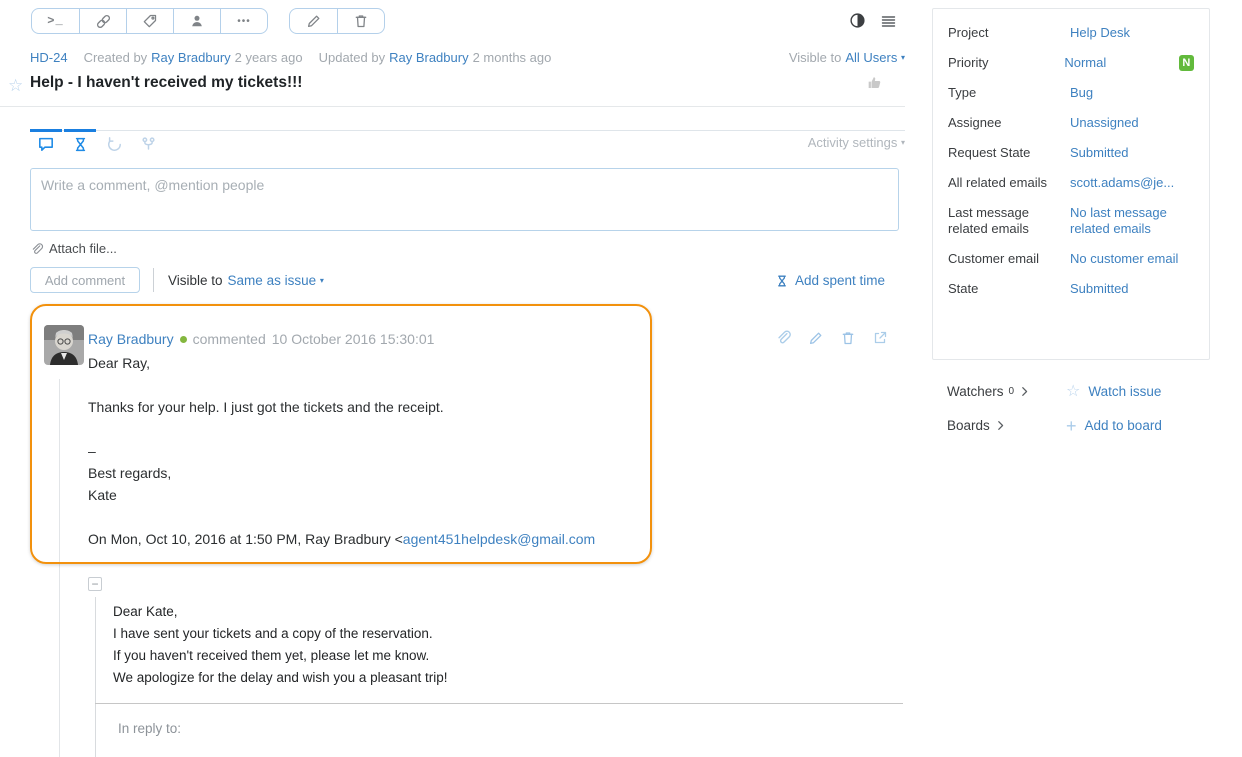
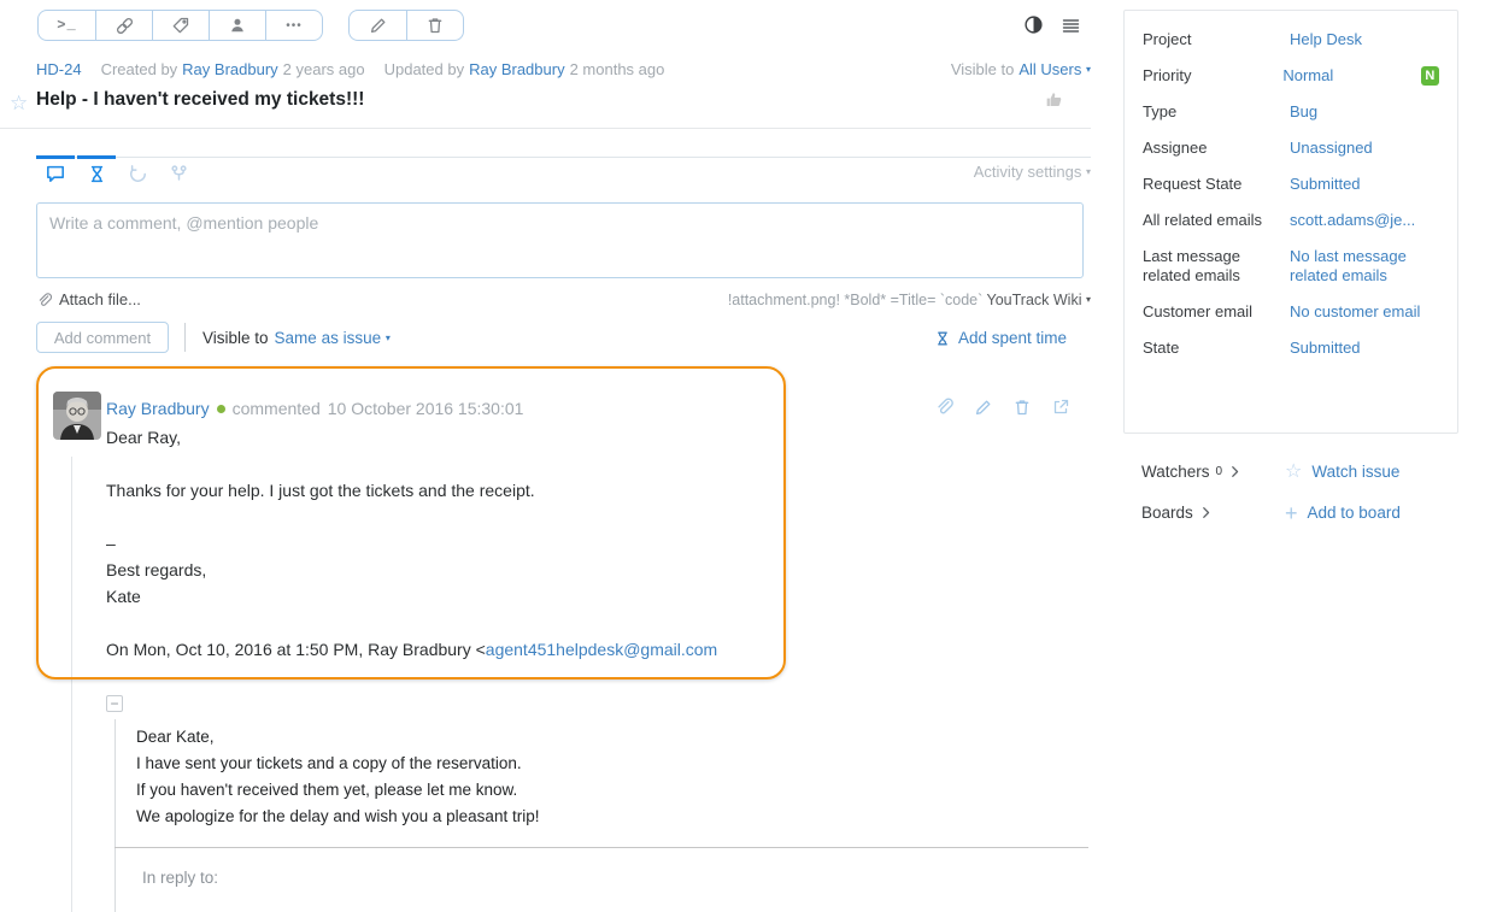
  >_
  •••
  HD-24
  Created by
  Ray Bradbury
  2 years ago
  Updated by
  Ray Bradbury
  2 months ago
  Visible to
  All Users ▾
  ☆
  Help - I haven't received my tickets!!!
  Activity settings ▾
  Write a comment, @mention people
  Attach file...
+ !attachment.png! *Bold* =Title= `code` YouTrack Wiki ▾
  Add comment
  Visible to
  Same as issue ▾
  Add spent time
  Ray Bradbury
  commented
  10 October 2016 15:30:01
  Dear Ray,
  Thanks for your help. I just got the tickets and the receipt.
  –
  Best regards,
  Kate
  On Mon, Oct 10, 2016 at 1:50 PM, Ray Bradbury <agent451helpdesk@gmail.com
  −
  Dear Kate,
  I have sent your tickets and a copy of the reservation.
  If you haven't received them yet, please let me know.
  We apologize for the delay and wish you a pleasant trip!
  In reply to:
  Project
  Help Desk
  Priority
  Normal
  N
  Type
  Bug
  Assignee
  Unassigned
  Request State
  Submitted
  All related emails
  scott.adams@je...
  Last message related emails
  No last message related emails
  Customer email
  No customer email
  State
  Submitted
  Watchers
  0
  ☆
  Watch issue
  Boards
  +
  Add to board
